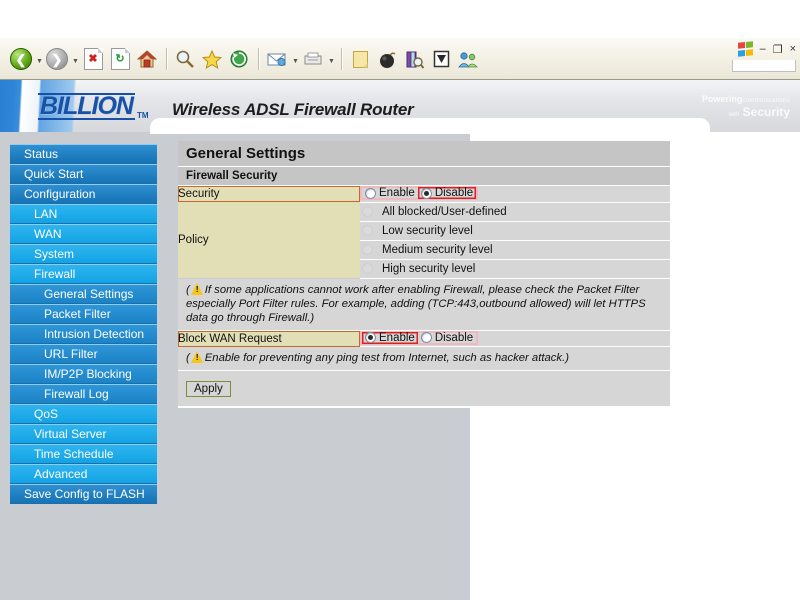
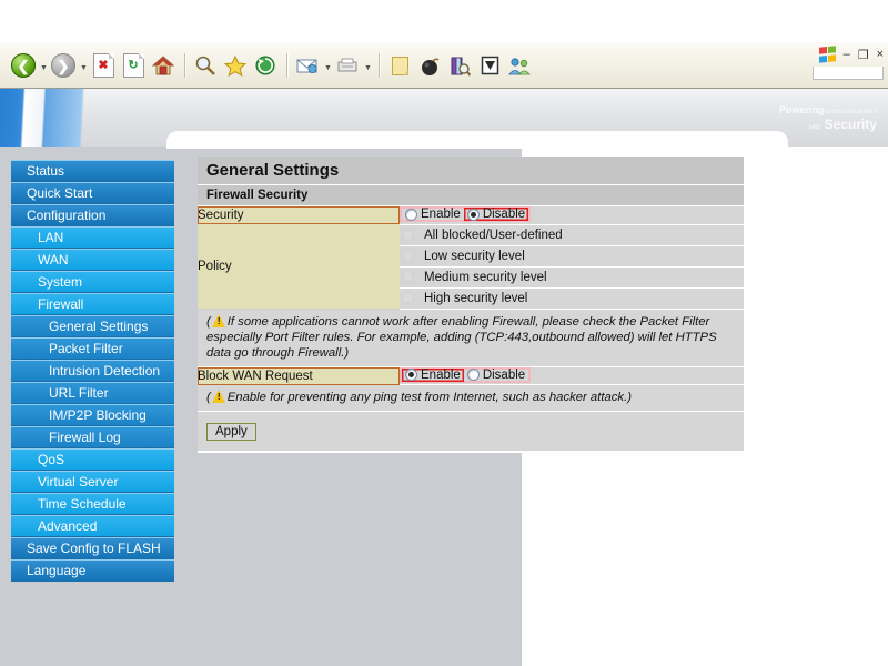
  ❮
  ❯
  ✖
  ↻
  –
  ❐
  ×
- BILLION TM
- Wireless ADSL Firewall Router
  Status
  Quick Start
  Configuration
  LAN
  WAN
  System
  Firewall
  General Settings
  Packet Filter
  Intrusion Detection
  URL Filter
  IM/P2P Blocking
  Firewall Log
  QoS
  Virtual Server
  Time Schedule
  Advanced
  Save Config to FLASH
+ Language
  General Settings
  Firewall Security
  Security	Enable Disable
  Policy	All blocked/User-defined
  Low security level
  Medium security level
  High security level
  ( If some applications cannot work after enabling Firewall, please check the Packet Filter especially Port Filter rules. For example, adding (TCP:443,outbound allowed) will let HTTPS data go through Firewall.)
  Block WAN Request	Enable Disable
  ( Enable for preventing any ping test from Internet, such as hacker attack.)
  Apply
